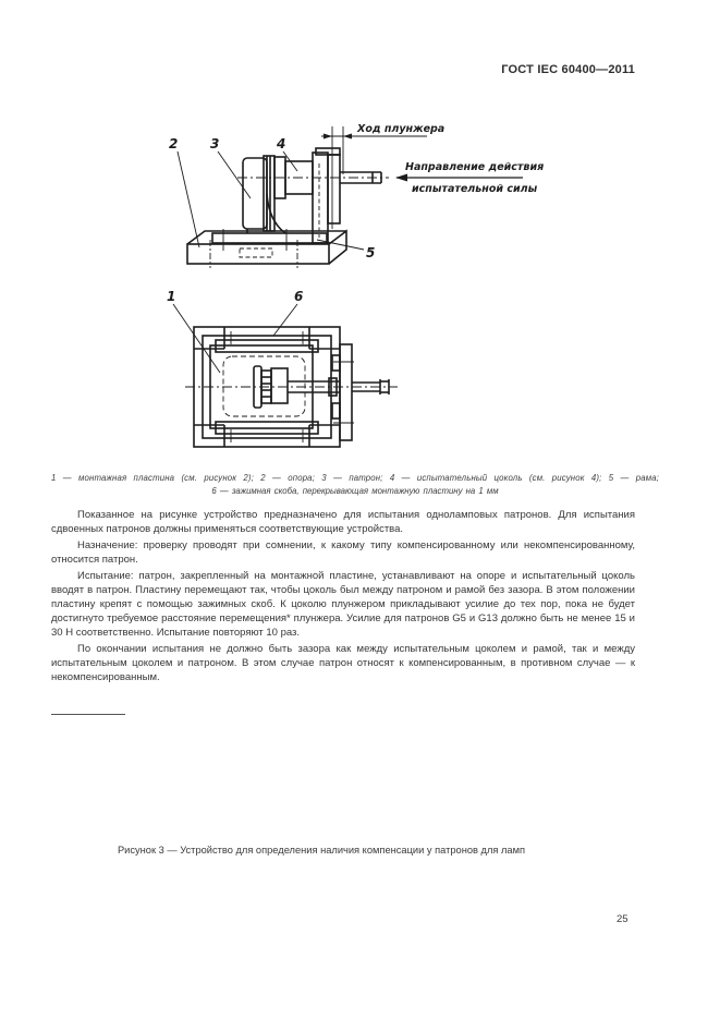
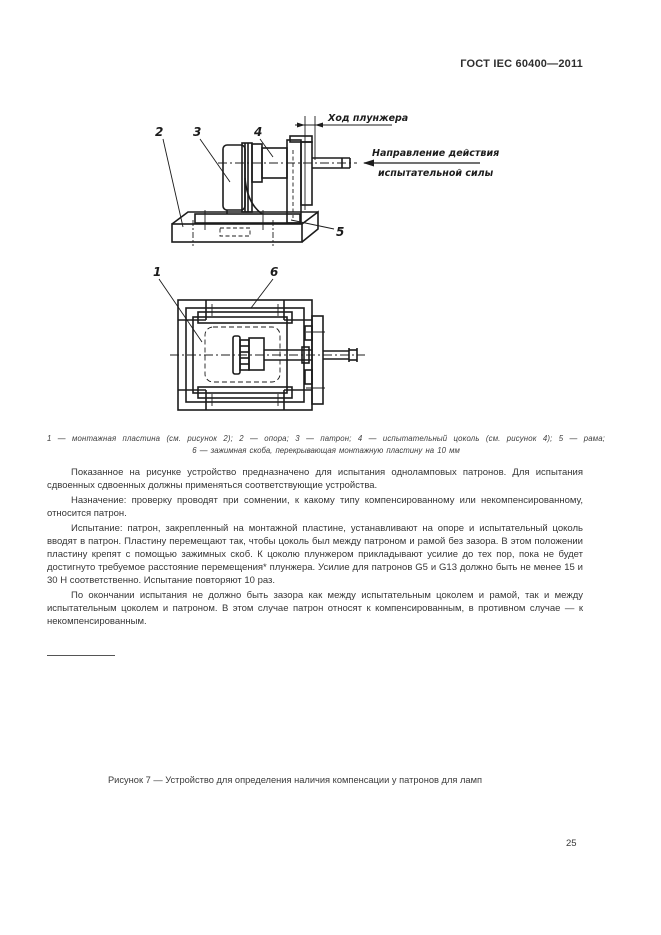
  ГОСТ IEC 60400—2011
  Ход плунжера
  Направление действия
  испытательной силы
  2
  3
  4
  5
  1
  6
  1 — монтажная пластина (см. рисунок 2); 2 — опора; 3 — патрон; 4 — испытательный цоколь (см. рисунок 4); 5 — рама;
- 6 — зажимная скоба, перекрывающая монтажную пластину на 1 мм
+ 6 — зажимная скоба, перекрывающая монтажную пластину на 10 мм
- Показанное на рисунке устройство предназначено для испытания одноламповых патронов. Для испытания сдвоенных патронов должны применяться соответствующие устройства.
+ Показанное на рисунке устройство предназначено для испытания одноламповых патронов. Для испытания сдвоенных сдвоенных должны применяться соответствующие устройства.
  Назначение: проверку проводят при сомнении, к какому типу компенсированному или некомпенсированному, относится патрон.
  Испытание: патрон, закрепленный на монтажной пластине, устанавливают на опоре и испытательный цоколь вводят в патрон. Пластину перемещают так, чтобы цоколь был между патроном и рамой без зазора. В этом положении пластину крепят с помощью зажимных скоб. К цоколю плунжером прикладывают усилие до тех пор, пока не будет достигнуто требуемое расстояние перемещения* плунжера. Усилие для патронов G5 и G13 должно быть не менее 15 и 30 Н соответственно. Испытание повторяют 10 раз.
  По окончании испытания не должно быть зазора как между испытательным цоколем и рамой, так и между испытательным цоколем и патроном. В этом случае патрон относят к компенсированным, в противном случае — к некомпенсированным.
- Рисунок 3 — Устройство для определения наличия компенсации у патронов для ламп
+ Рисунок 7 — Устройство для определения наличия компенсации у патронов для ламп
  25
